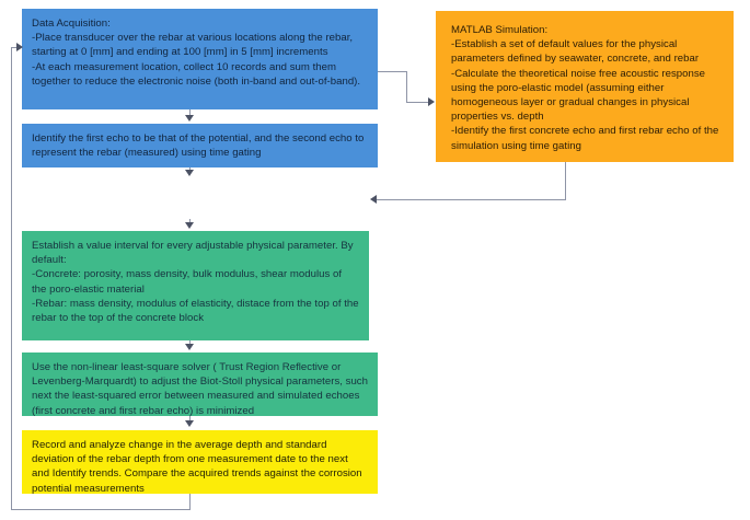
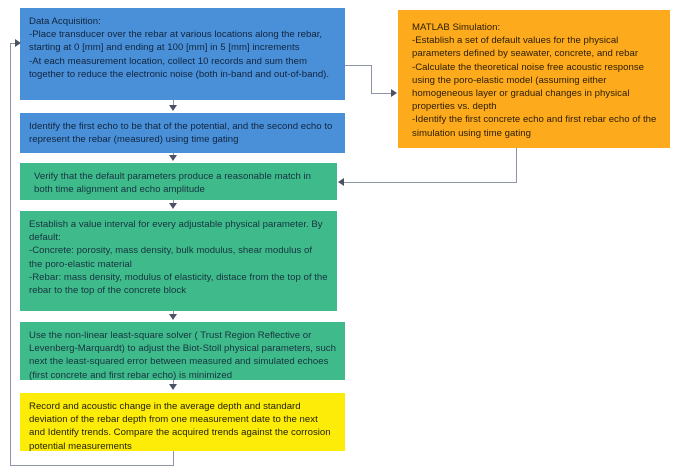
  Data Acquisition:
  -Place transducer over the rebar at various locations along the rebar, starting at 0 [mm] and ending at 100 [mm] in 5 [mm] increments
  -At each measurement location, collect 10 records and sum them together to reduce the electronic noise (both in-band and out-of-band).
  Identify the first echo to be that of the potential, and the second echo to represent the rebar (measured) using time gating
  MATLAB Simulation:
  -Establish a set of default values for the physical parameters defined by seawater, concrete, and rebar
  -Calculate the theoretical noise free acoustic response using the poro-elastic model (assuming either homogeneous layer or gradual changes in physical properties vs. depth
  -Identify the first concrete echo and first rebar echo of the simulation using time gating
+ Verify that the default parameters produce a reasonable match in both time alignment and echo amplitude
  Establish a value interval for every adjustable physical parameter. By default:
  -Concrete: porosity, mass density, bulk modulus, shear modulus of the poro-elastic material
  -Rebar: mass density, modulus of elasticity, distace from the top of the rebar to the top of the concrete block
  Use the non-linear least-square solver ( Trust Region Reflective or Levenberg-Marquardt) to adjust the Biot-Stoll physical parameters, such next the least-squared error between measured and simulated echoes (first concrete and first rebar echo) is minimized
- Record and analyze change in the average depth and standard deviation of the rebar depth from one measurement date to the next and Identify trends. Compare the acquired trends against the corrosion potential measurements
+ Record and acoustic change in the average depth and standard deviation of the rebar depth from one measurement date to the next and Identify trends. Compare the acquired trends against the corrosion potential measurements
